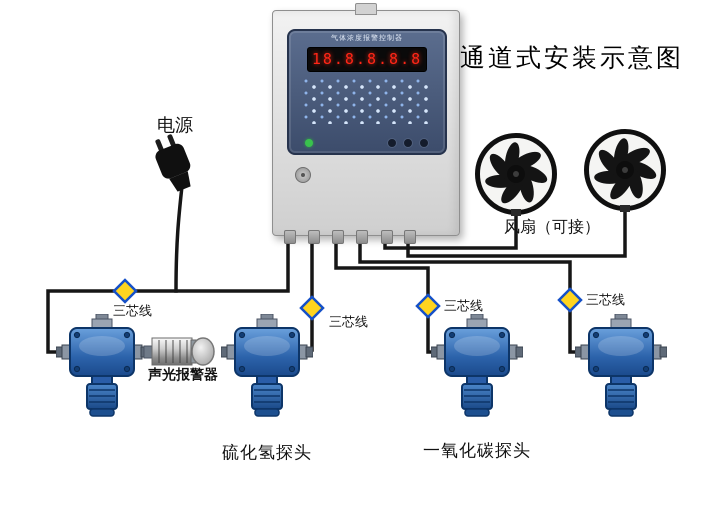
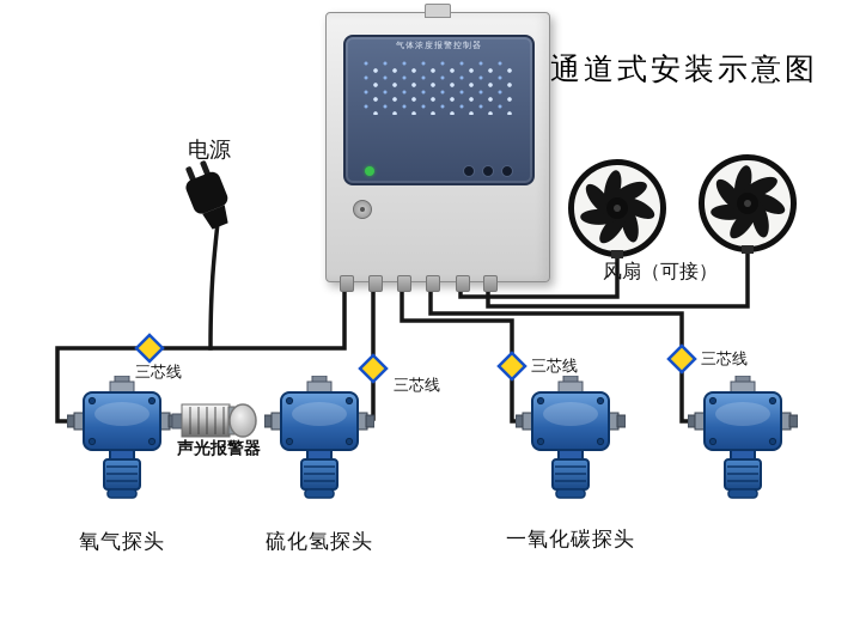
- 18.8.8.8.8
  通道式安装示意图
  电源
  风扇（可接）
  声光报警器
  三芯线
  三芯线
  三芯线
  三芯线
+ 氧气探头
  硫化氢探头
  一氧化碳探头
